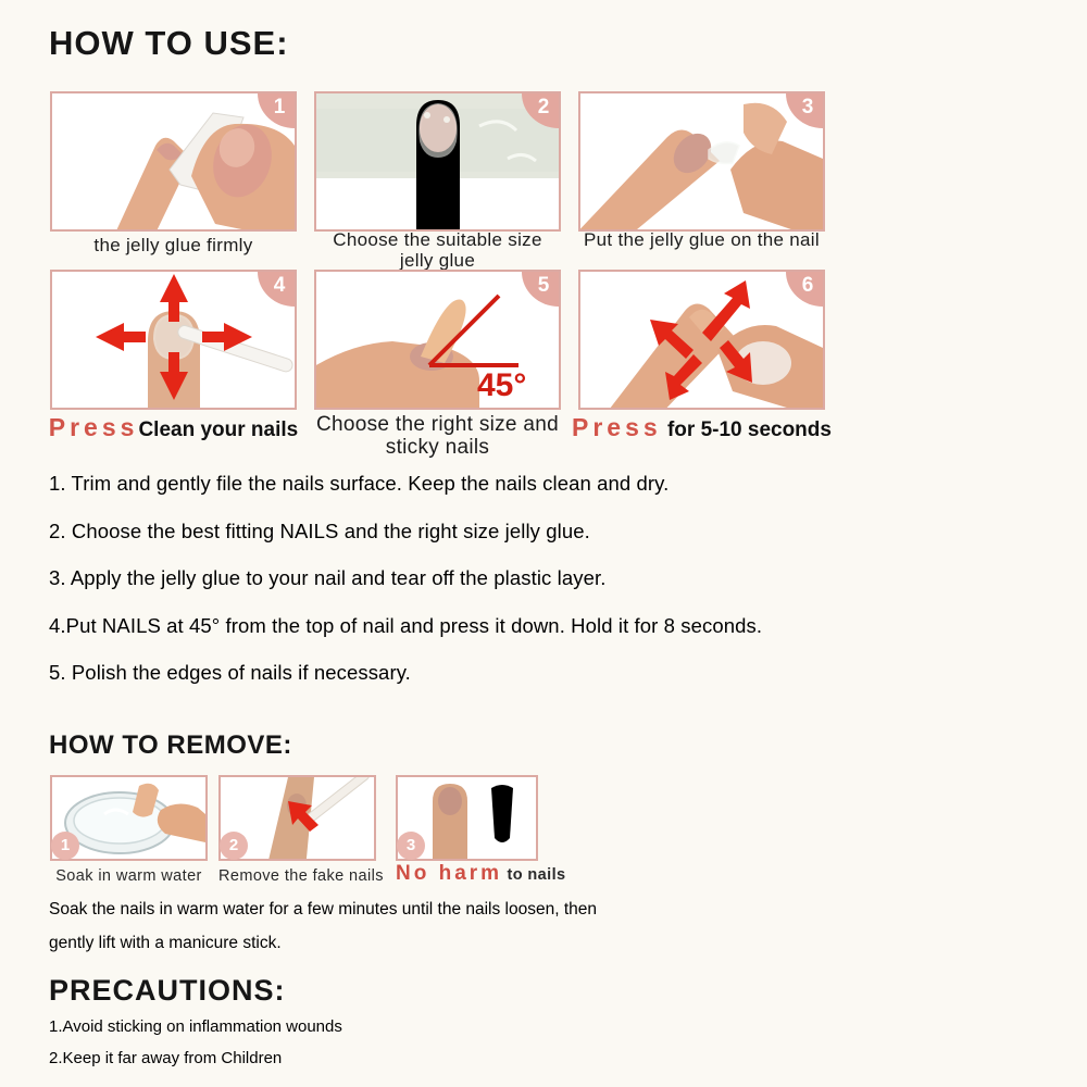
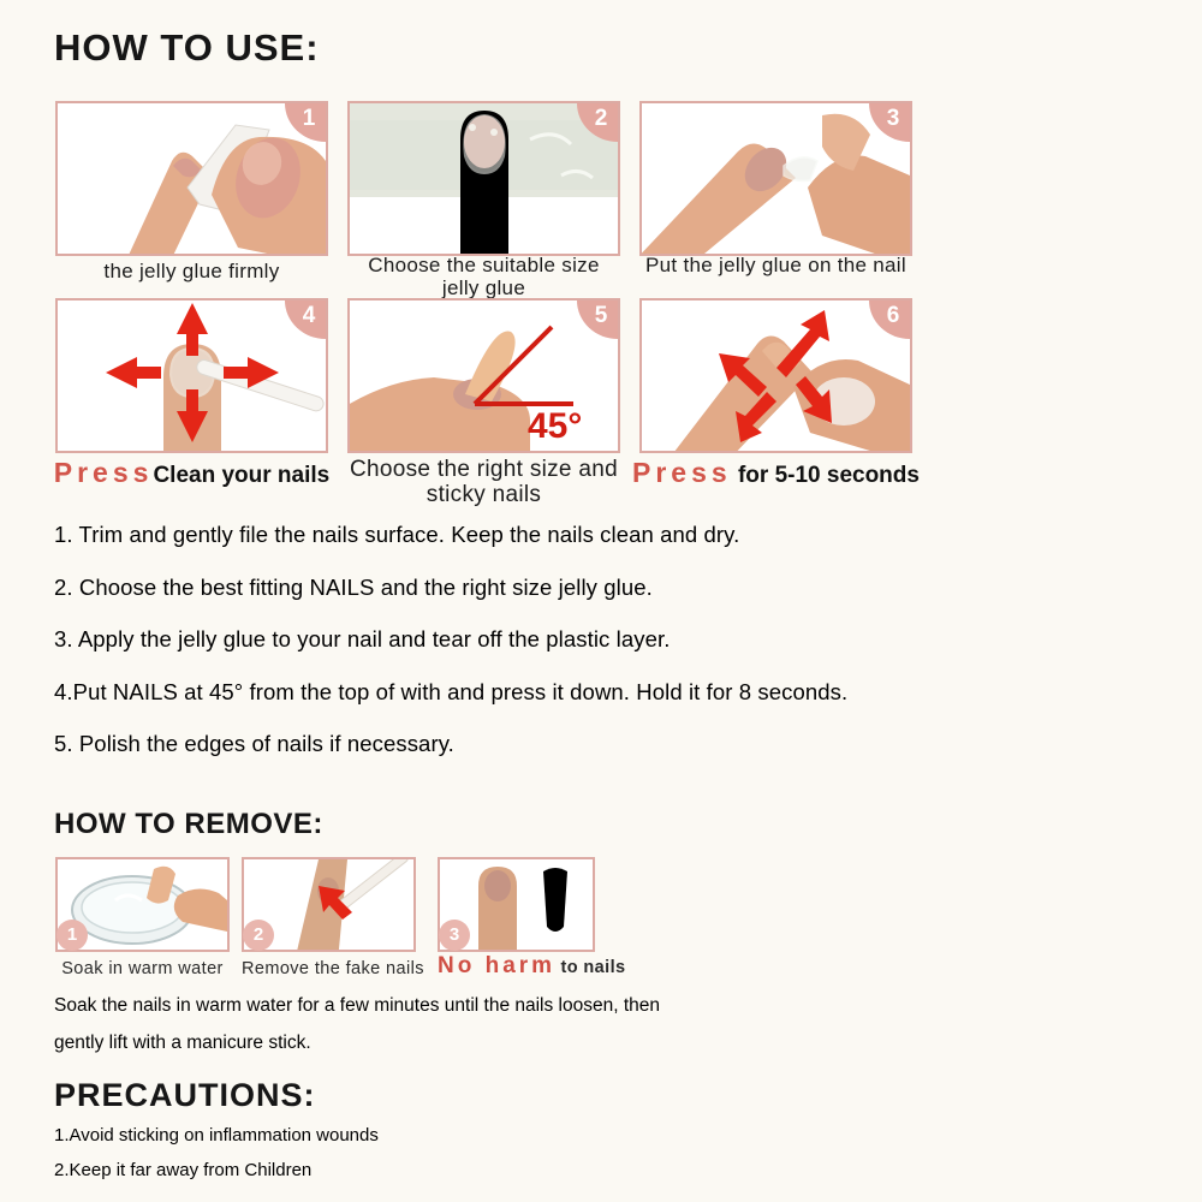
  HOW TO USE:
  1
  2
  3
  the jelly glue firmly
  Choose the suitable size jelly glue
  Put the jelly glue on the nail
  4
  45°
  5
  6
  PressClean your nails
  Choose the right size and sticky nails
  Press for 5-10 seconds
  1. Trim and gently file the nails surface. Keep the nails clean and dry.
  2. Choose the best fitting NAILS and the right size jelly glue.
  3. Apply the jelly glue to your nail and tear off the plastic layer.
- 4.Put NAILS at 45° from the top of nail and press it down. Hold it for 8 seconds.
+ 4.Put NAILS at 45° from the top of with and press it down. Hold it for 8 seconds.
  5. Polish the edges of nails if necessary.
  HOW TO REMOVE:
  1
  2
  3
  Soak in warm water
  Remove the fake nails
  No harm to nails
  Soak the nails in warm water for a few minutes until the nails loosen, then
  gently lift with a manicure stick.
  PRECAUTIONS:
  1.Avoid sticking on inflammation wounds
  2.Keep it far away from Children
